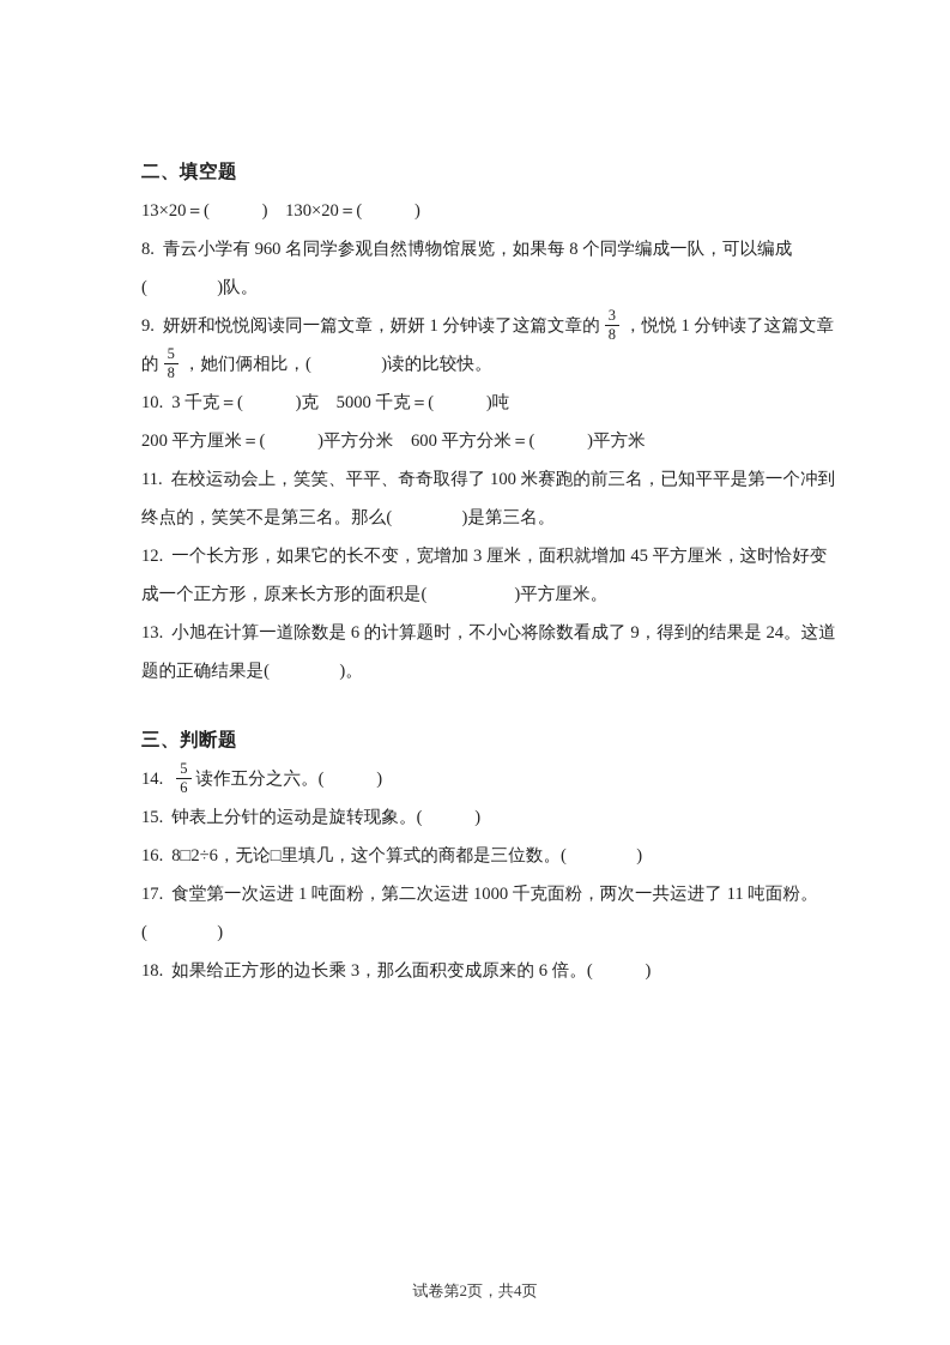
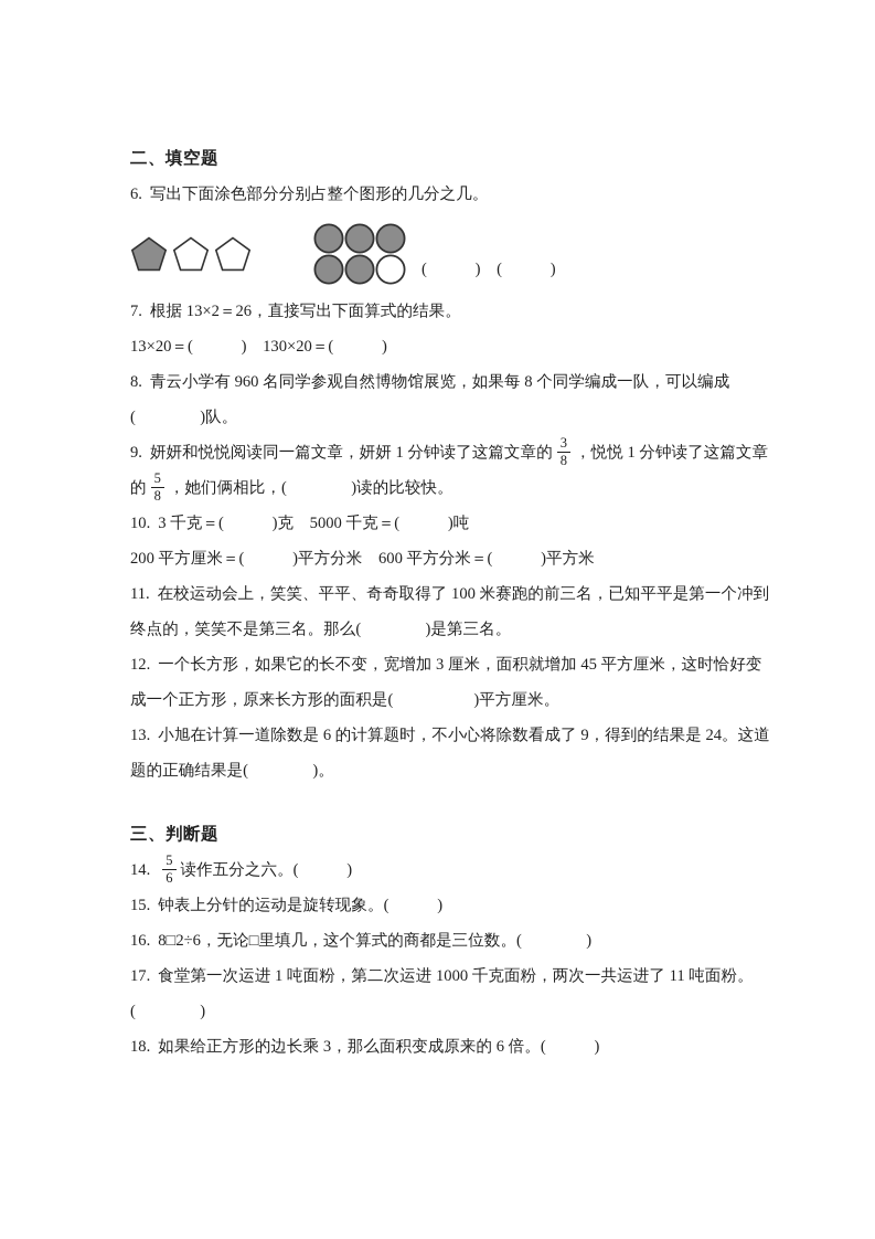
  二、填空题
+ 6. 写出下面涂色部分分别占整个图形的几分之几。
+ ( ) ( )
+ 7. 根据 13×2＝26，直接写出下面算式的结果。
  13×20＝( ) 130×20＝( )
  8. 青云小学有 960 名同学参观自然博物馆展览，如果每 8 个同学编成一队，可以编成
  ( )队。
  9. 妍妍和悦悦阅读同一篇文章，妍妍 1 分钟读了这篇文章的
  3
  8
  ，悦悦 1 分钟读了这篇文章
  的
  5
  8
  ，她们俩相比，( )读的比较快。
  10. 3 千克＝( )克 5000 千克＝( )吨
  200 平方厘米＝( )平方分米 600 平方分米＝( )平方米
  11. 在校运动会上，笑笑、平平、奇奇取得了 100 米赛跑的前三名，已知平平是第一个冲到
  终点的，笑笑不是第三名。那么( )是第三名。
  12. 一个长方形，如果它的长不变，宽增加 3 厘米，面积就增加 45 平方厘米，这时恰好变
  成一个正方形，原来长方形的面积是( )平方厘米。
  13. 小旭在计算一道除数是 6 的计算题时，不小心将除数看成了 9，得到的结果是 24。这道
  题的正确结果是( )。
  三、判断题
  14.
  5
  6
  读作五分之六。( )
  15. 钟表上分针的运动是旋转现象。( )
  16. 8□2÷6，无论□里填几，这个算式的商都是三位数。( )
  17. 食堂第一次运进 1 吨面粉，第二次运进 1000 千克面粉，两次一共运进了 11 吨面粉。
  ( )
  18. 如果给正方形的边长乘 3，那么面积变成原来的 6 倍。( )
- 试卷第2页，共4页
